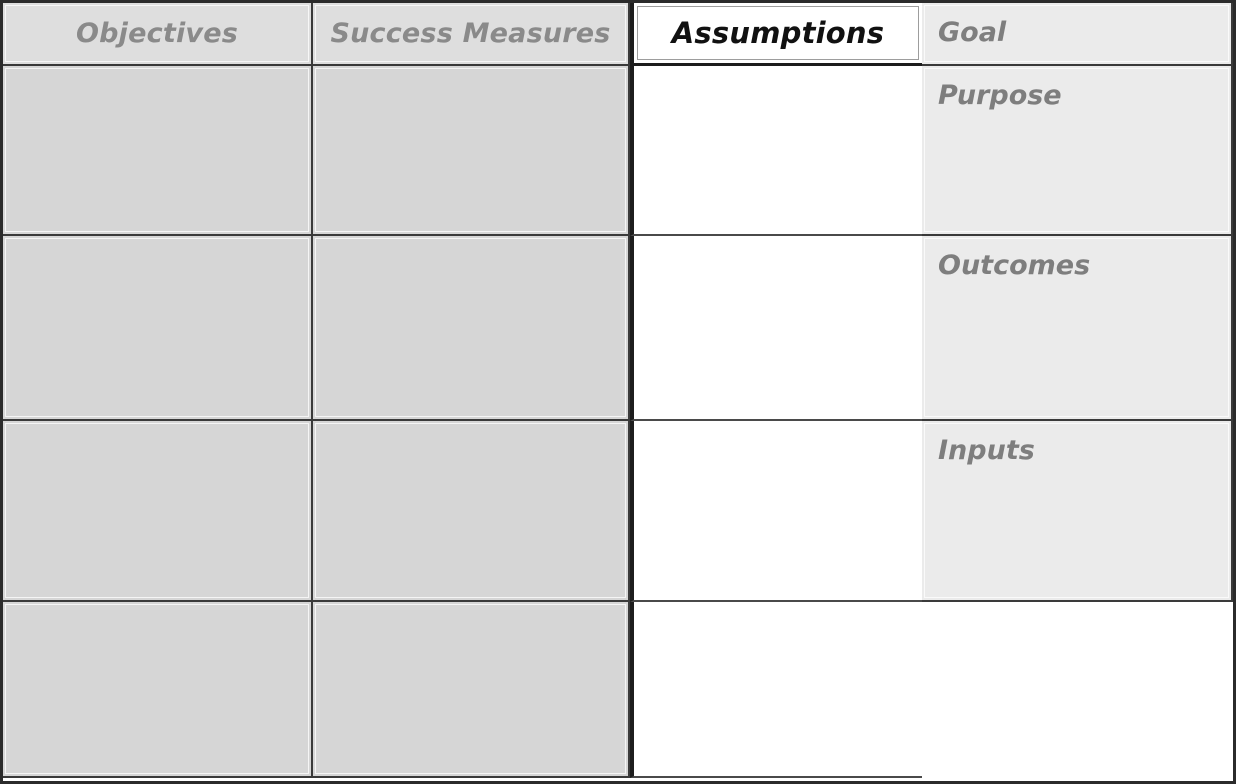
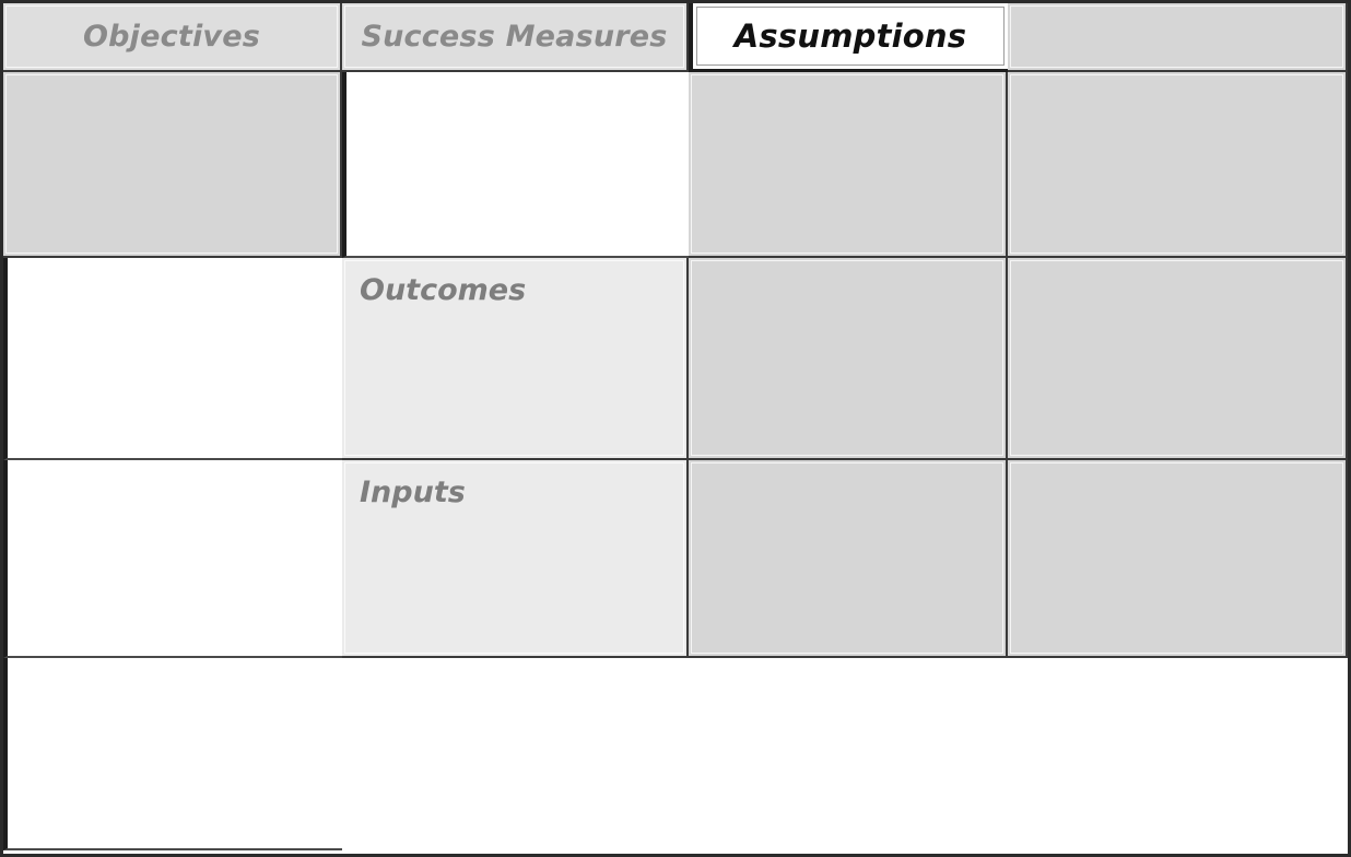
  Objectives
  Success Measures
  Assumptions
- Goal
- Purpose
  Outcomes
  Inputs
